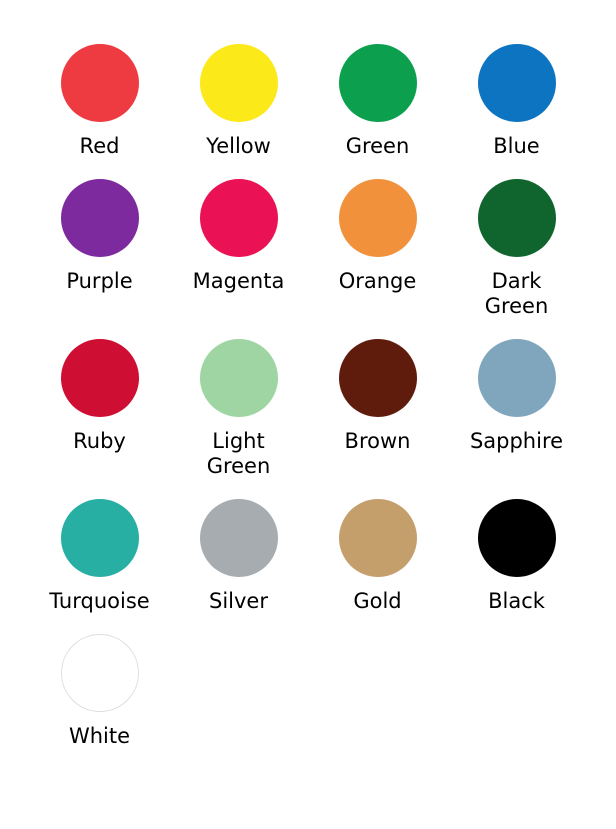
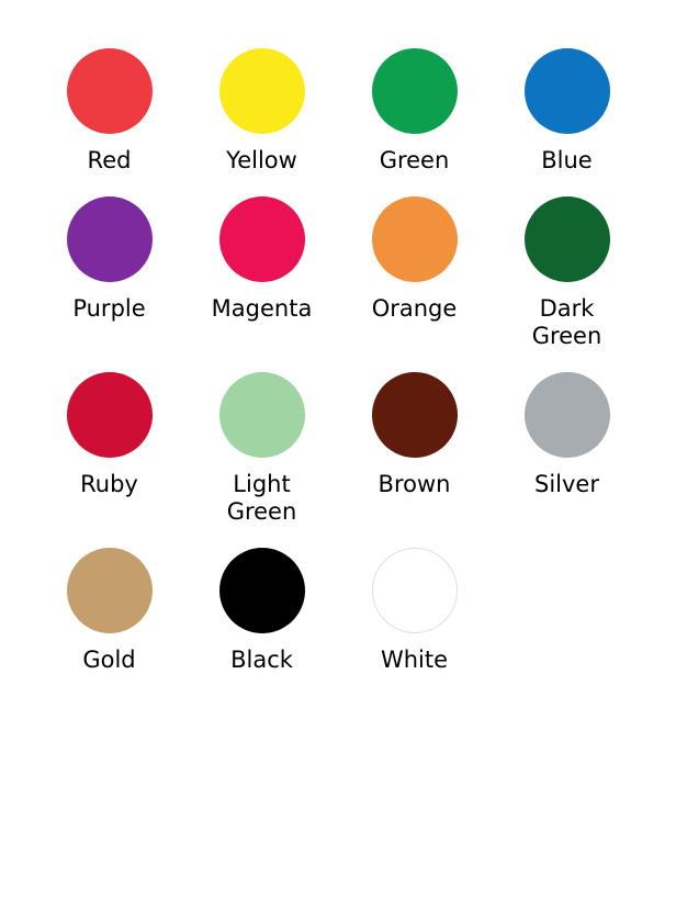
  Red
  Yellow
  Green
  Blue
  Purple
  Magenta
  Orange
  Dark
  Green
  Ruby
  Light
  Green
  Brown
- Sapphire
- Turquoise
  Silver
  Gold
  Black
  White
